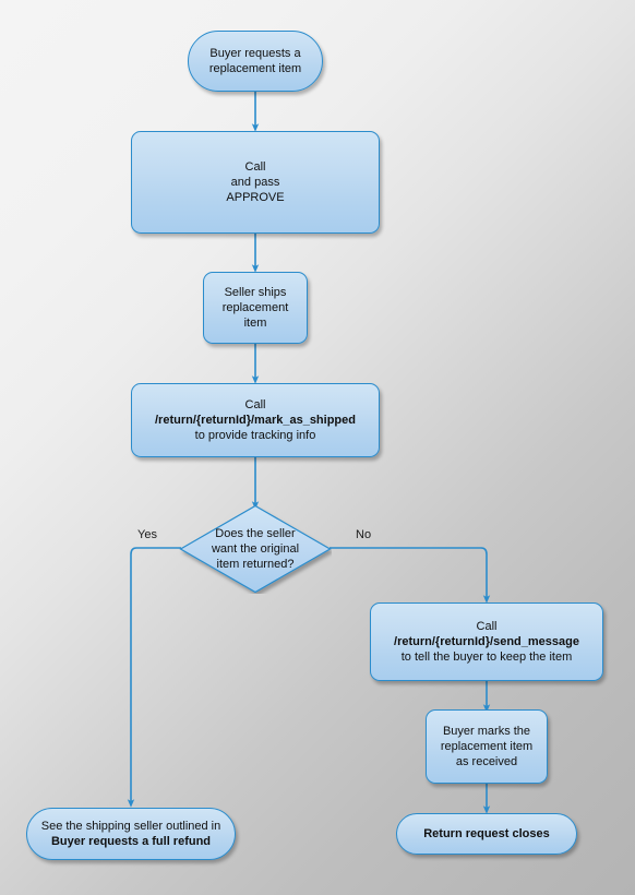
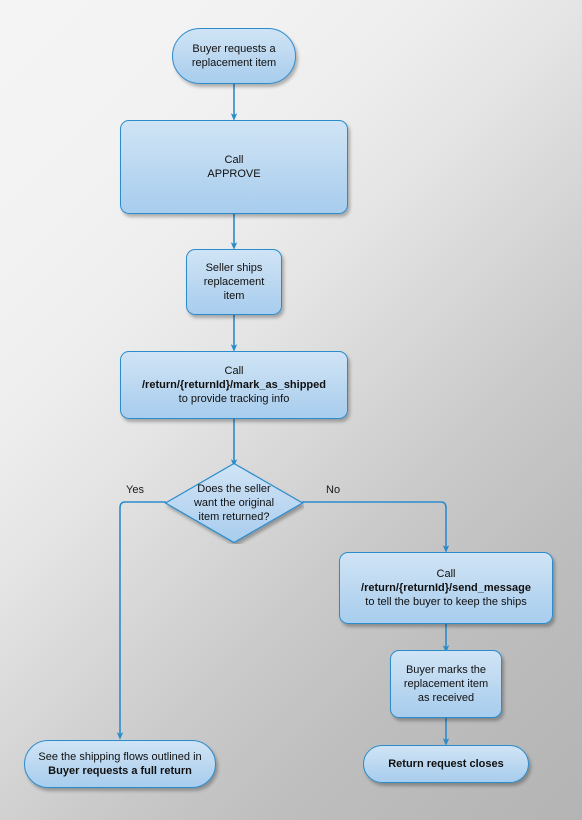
  Buyer requests a
  replacement item
  Call
- and pass
  APPROVE
  Seller ships
  replacement item
  Call
  /return/{returnId}/mark_as_shipped
  to provide tracking info
  Does the seller
  want the original
  item returned?
  Yes
  No
  Call
  /return/{returnId}/send_message
- to tell the buyer to keep the item
+ to tell the buyer to keep the ships
  Buyer marks the
  replacement item
  as received
- See the shipping seller outlined in
+ See the shipping flows outlined in
- Buyer requests a full refund
+ Buyer requests a full return
  Return request closes
